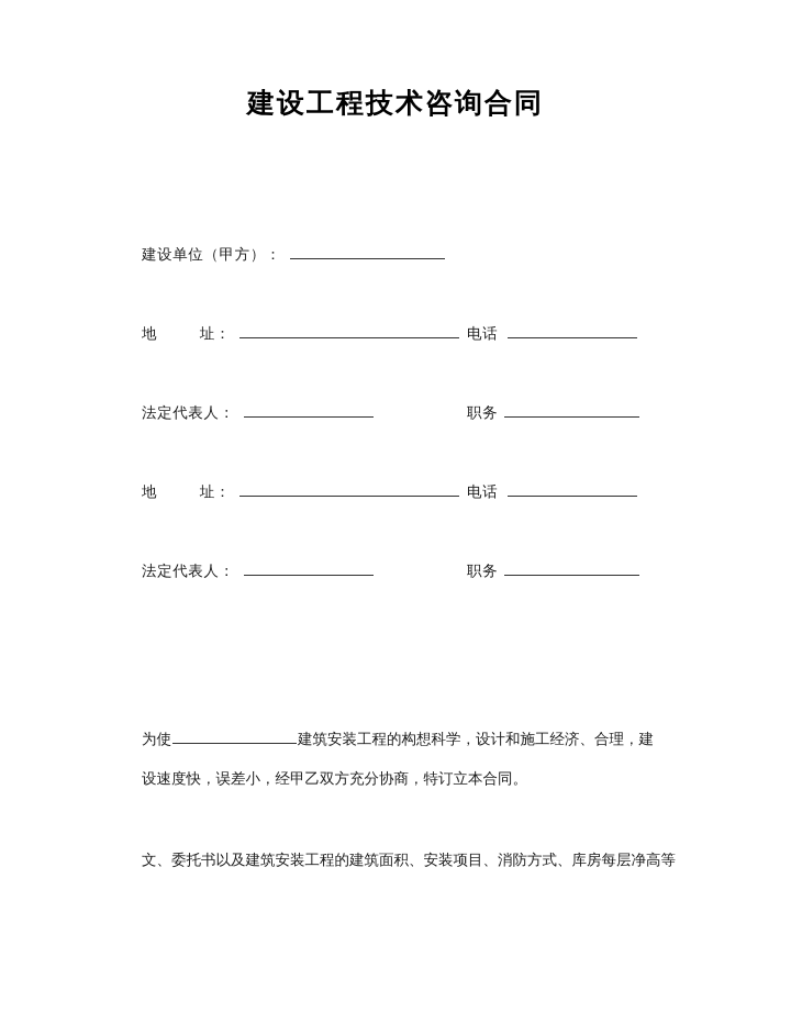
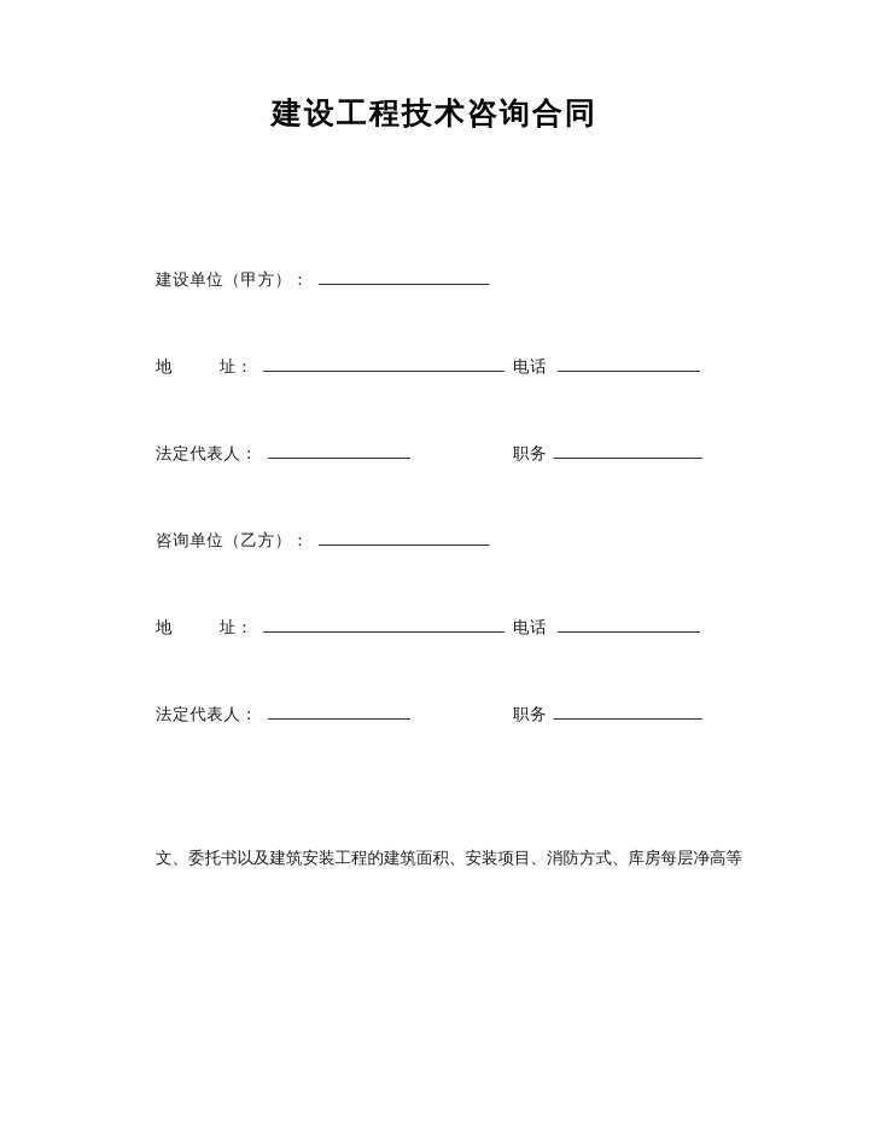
  建设工程技术咨询合同
  建设单位（甲方）：
  地 址：
  电话
  法定代表人：
  职务
+ 咨询单位（乙方）：
  地 址：
  电话
  法定代表人：
  职务
- 为使 建筑安装工程的构想科学，设计和施工经济、合理，建
- 设速度快，误差小，经甲乙双方充分协商，特订立本合同。
  文、委托书以及建筑安装工程的建筑面积、安装项目、消防方式、库房每层净高等
